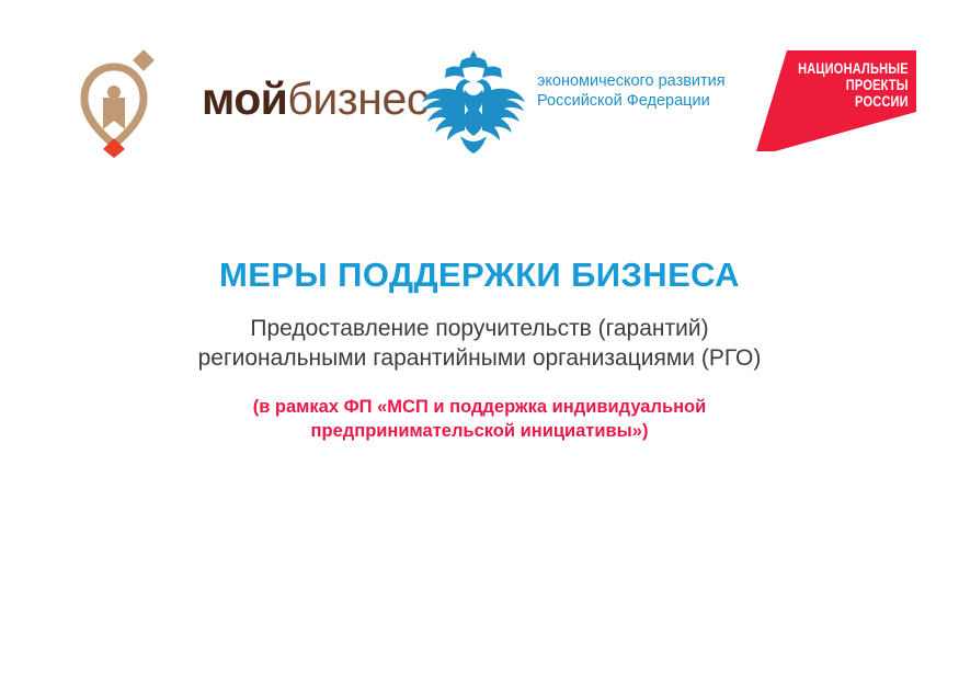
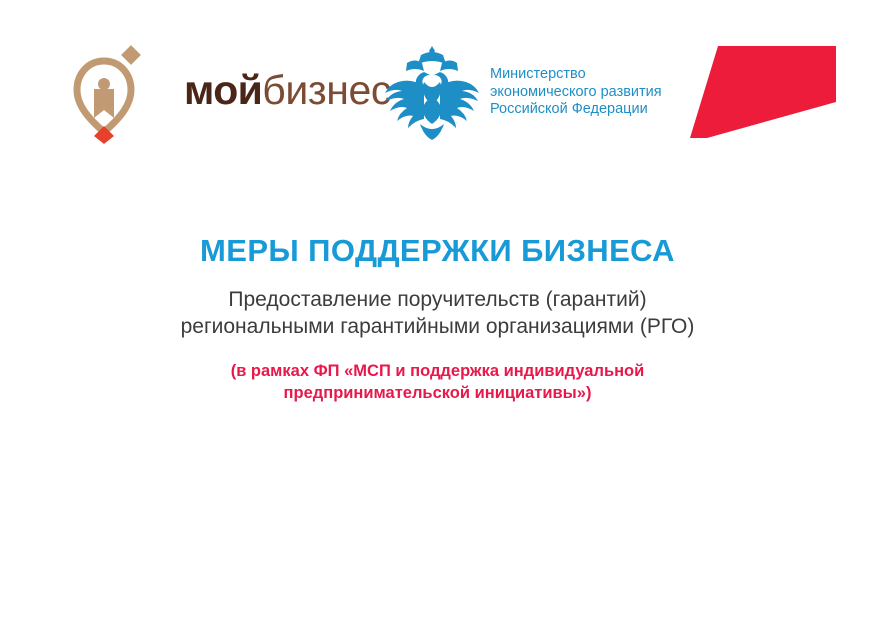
  мойбизнес
+ Министерство
  экономического развития
  Российской Федерации
- НАЦИОНАЛЬНЫЕ
- ПРОЕКТЫ
- РОССИИ
  МЕРЫ ПОДДЕРЖКИ БИЗНЕСА
  Предоставление поручительств (гарантий)
  региональными гарантийными организациями (РГО)
  (в рамках ФП «МСП и поддержка индивидуальной
  предпринимательской инициативы»)
